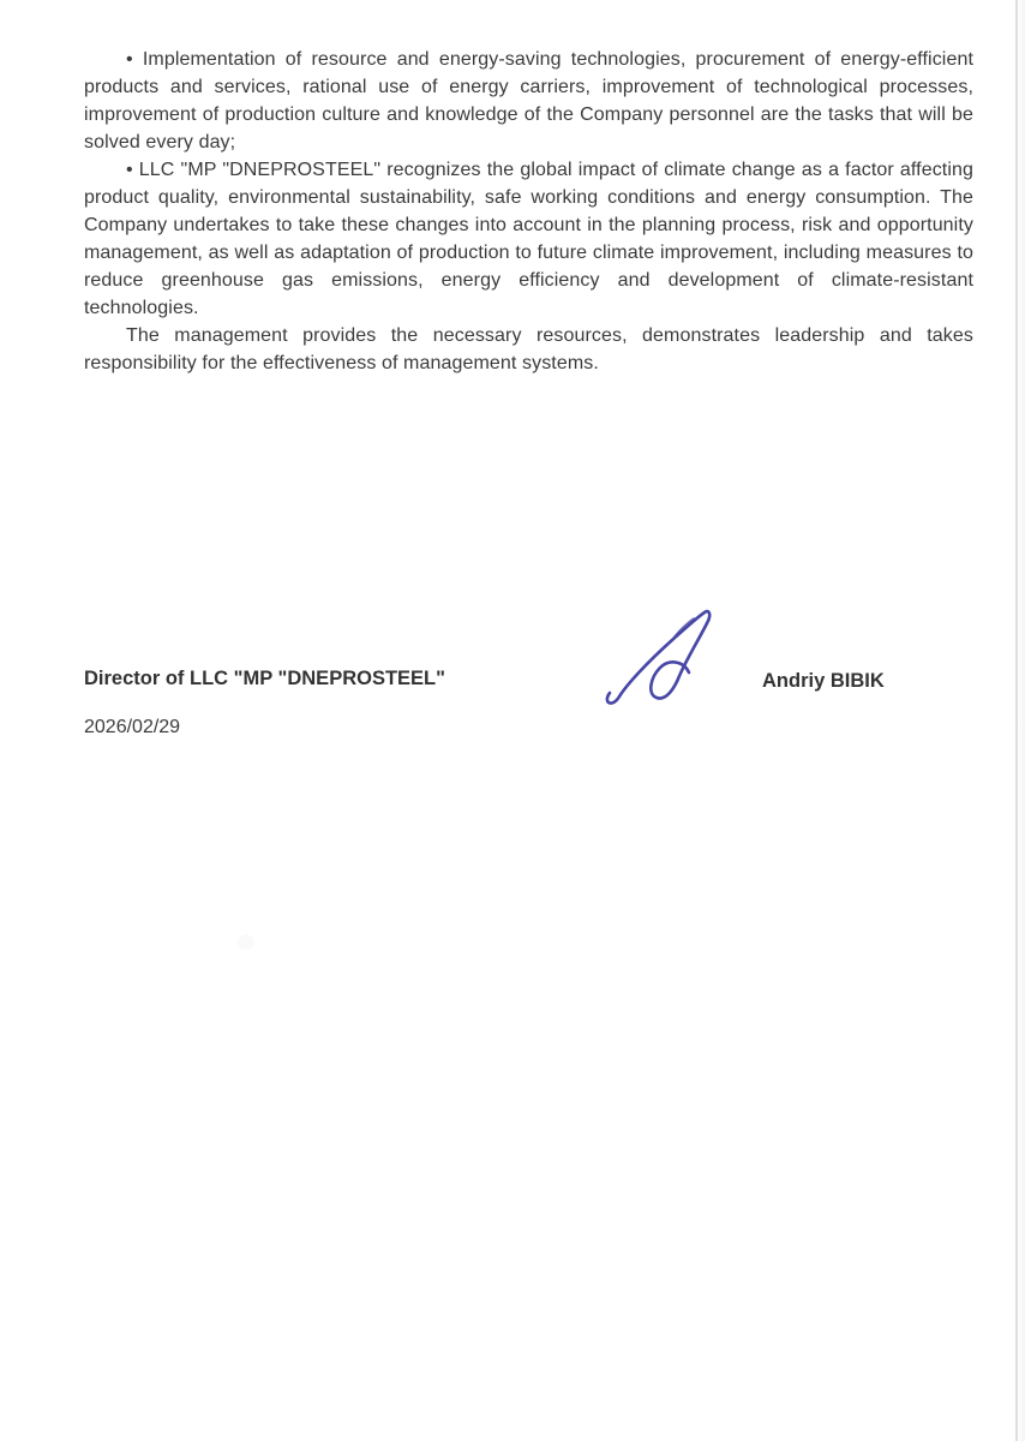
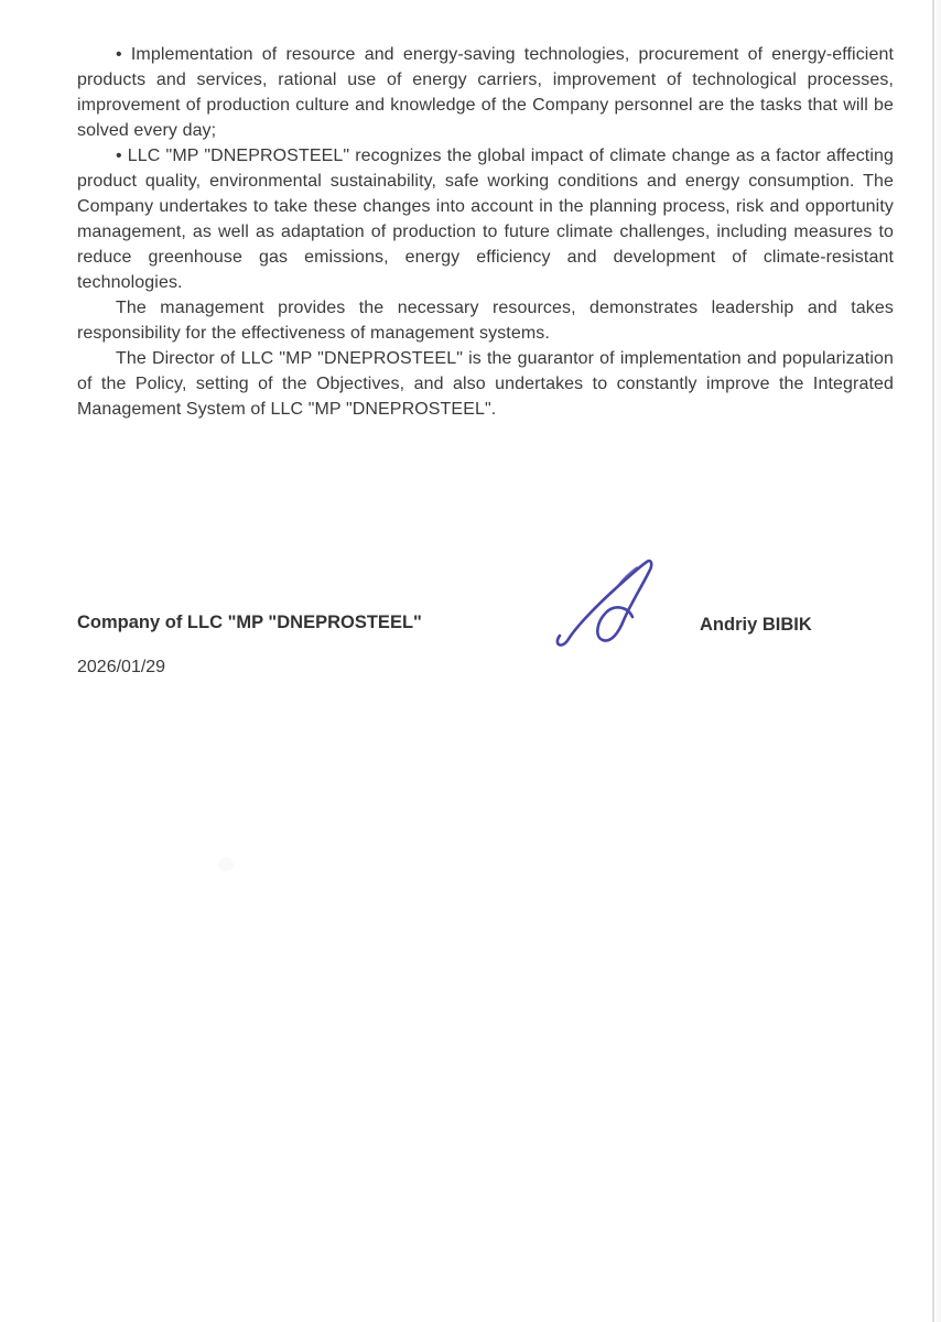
  • Implementation of resource and energy-saving technologies, procurement of energy-efficient products and services, rational use of energy carriers, improvement of technological processes, improvement of production culture and knowledge of the Company personnel are the tasks that will be solved every day;
- • LLC "MP "DNEPROSTEEL" recognizes the global impact of climate change as a factor affecting product quality, environmental sustainability, safe working conditions and energy consumption. The Company undertakes to take these changes into account in the planning process, risk and opportunity management, as well as adaptation of production to future climate improvement, including measures to reduce greenhouse gas emissions, energy efficiency and development of climate-resistant technologies.
+ • LLC "MP "DNEPROSTEEL" recognizes the global impact of climate change as a factor affecting product quality, environmental sustainability, safe working conditions and energy consumption. The Company undertakes to take these changes into account in the planning process, risk and opportunity management, as well as adaptation of production to future climate challenges, including measures to reduce greenhouse gas emissions, energy efficiency and development of climate-resistant technologies.
  The management provides the necessary resources, demonstrates leadership and takes responsibility for the effectiveness of management systems.
+ The Director of LLC "MP "DNEPROSTEEL" is the guarantor of implementation and popularization of the Policy, setting of the Objectives, and also undertakes to constantly improve the Integrated Management System of LLC "MP "DNEPROSTEEL".
- Director of LLC "MP "DNEPROSTEEL"
+ Company of LLC "MP "DNEPROSTEEL"
  Andriy BIBIK
- 2026/02/29
+ 2026/01/29
